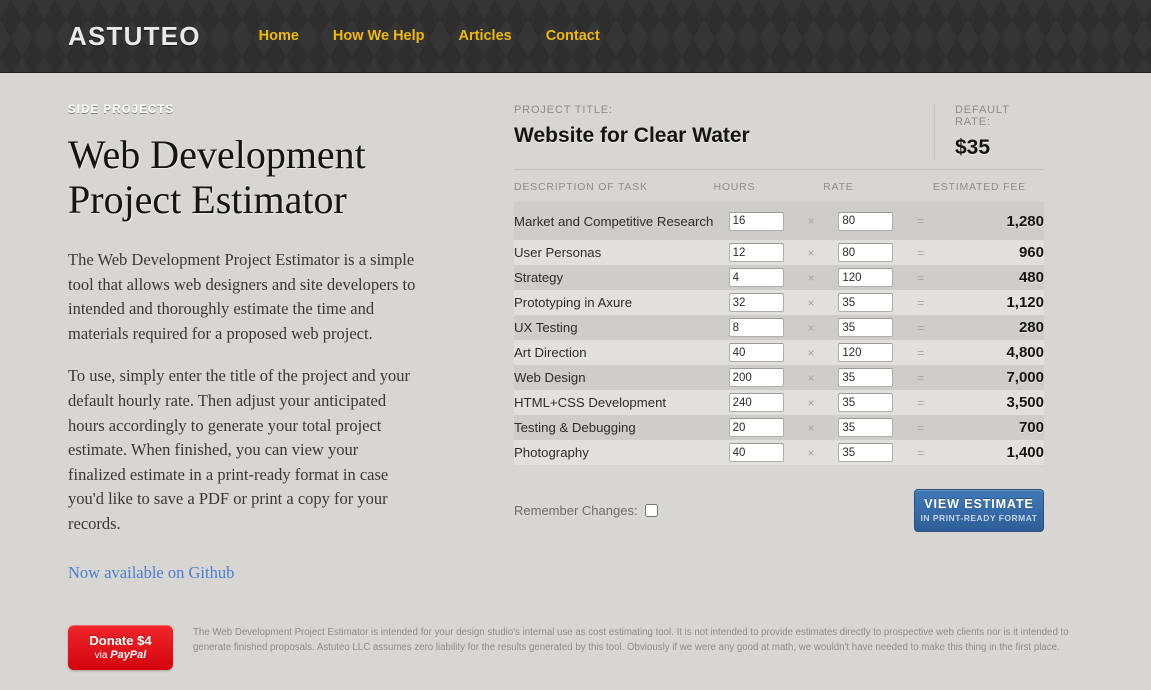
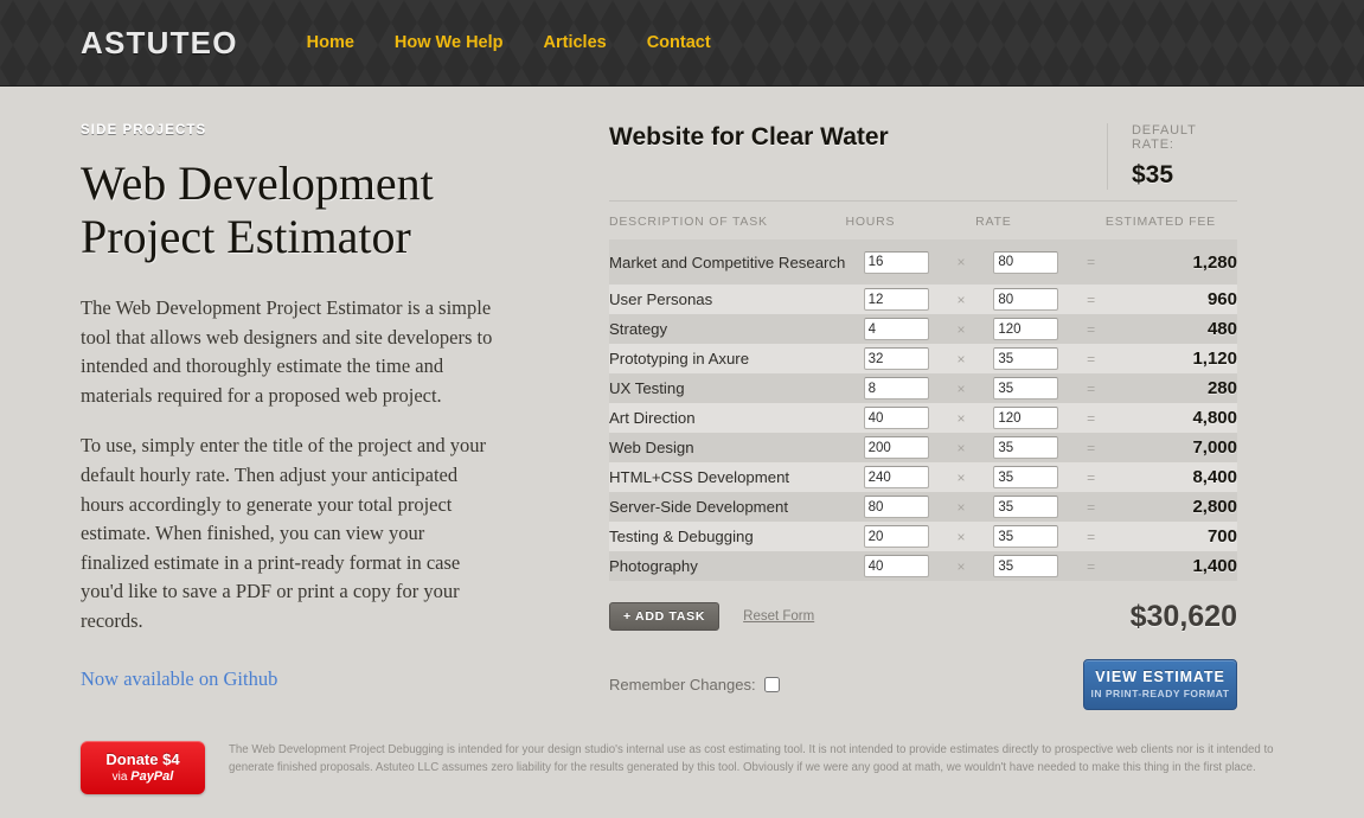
  ASTUTEO
  Home
  How We Help
  Articles
  Contact
  SIDE PROJECTS
  Web Development Project Estimator
  The Web Development Project Estimator is a simple tool that allows web designers and site developers to intended and thoroughly estimate the time and materials required for a proposed web project.
  To use, simply enter the title of the project and your default hourly rate. Then adjust your anticipated hours accordingly to generate your total project estimate. When finished, you can view your finalized estimate in a print-ready format in case you'd like to save a PDF or print a copy for your records.
  Now available on Github
- PROJECT TITLE:
  Website for Clear Water
  DEFAULT RATE:
  $35
  DESCRIPTION OF TASK	HOURS		RATE		ESTIMATED FEE
  Market and Competitive Research	16	×	80	=	1,280
  User Personas	12	×	80	=	960
  Strategy	4	×	120	=	480
  Prototyping in Axure	32	×	35	=	1,120
  UX Testing	8	×	35	=	280
  Art Direction	40	×	120	=	4,800
  Web Design	200	×	35	=	7,000
- HTML+CSS Development	240	×	35	=	3,500
+ HTML+CSS Development	240	×	35	=	8,400
+ Server-Side Development	80	×	35	=	2,800
  Testing & Debugging	20	×	35	=	700
  Photography	40	×	35	=	1,400
+ + ADD TASK
+ Reset Form
+ $30,620
  Remember Changes:
  VIEW ESTIMATE
  IN PRINT-READY FORMAT
  Donate $4
  via PayPal
- The Web Development Project Estimator is intended for your design studio's internal use as cost estimating tool. It is not intended to provide estimates directly to prospective web clients nor is it intended to generate finished proposals. Astuteo LLC assumes zero liability for the results generated by this tool. Obviously if we were any good at math, we wouldn't have needed to make this thing in the first place.
+ The Web Development Project Debugging is intended for your design studio's internal use as cost estimating tool. It is not intended to provide estimates directly to prospective web clients nor is it intended to generate finished proposals. Astuteo LLC assumes zero liability for the results generated by this tool. Obviously if we were any good at math, we wouldn't have needed to make this thing in the first place.
